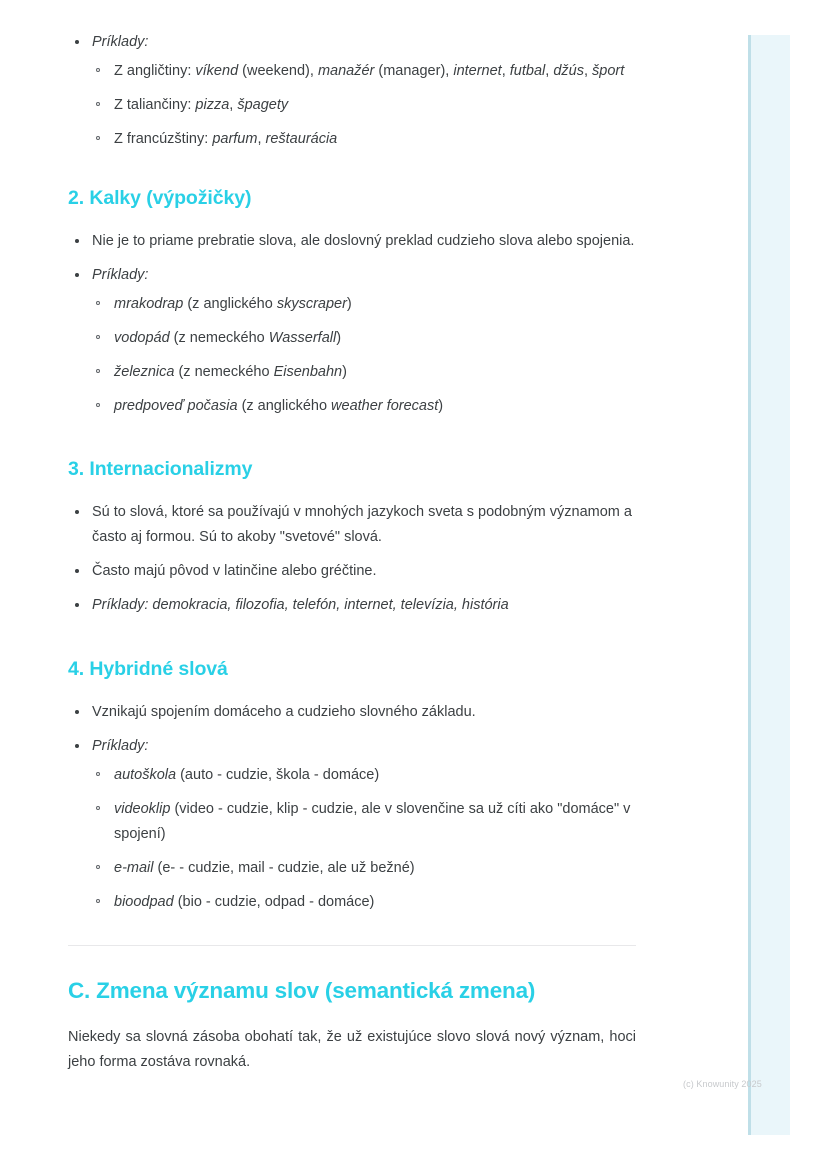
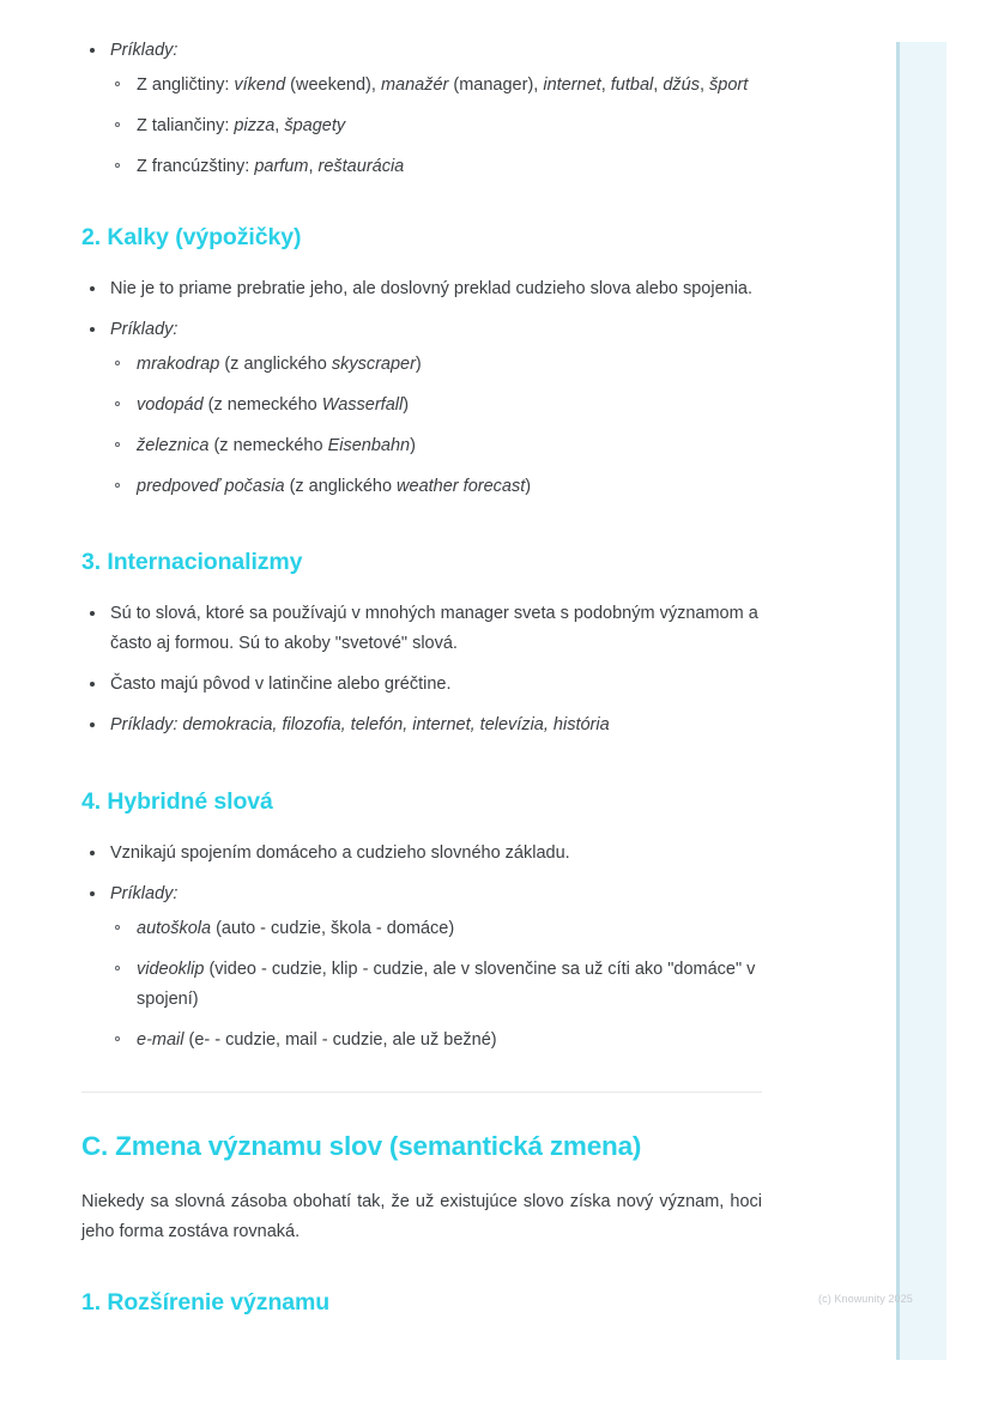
  Príklady:
  Z angličtiny: víkend (weekend), manažér (manager), internet, futbal, džús, šport
  Z taliančiny: pizza, špagety
  Z francúzštiny: parfum, reštaurácia
  2. Kalky (výpožičky)
- Nie je to priame prebratie slova, ale doslovný preklad cudzieho slova alebo spojenia.
+ Nie je to priame prebratie jeho, ale doslovný preklad cudzieho slova alebo spojenia.
  Príklady:
  mrakodrap (z anglického skyscraper)
  vodopád (z nemeckého Wasserfall)
  železnica (z nemeckého Eisenbahn)
  predpoveď počasia (z anglického weather forecast)
  3. Internacionalizmy
- Sú to slová, ktoré sa používajú v mnohých jazykoch sveta s podobným významom a často aj formou. Sú to akoby "svetové" slová.
+ Sú to slová, ktoré sa používajú v mnohých manager sveta s podobným významom a často aj formou. Sú to akoby "svetové" slová.
  Často majú pôvod v latinčine alebo gréčtine.
  Príklady: demokracia, filozofia, telefón, internet, televízia, história
  4. Hybridné slová
  Vznikajú spojením domáceho a cudzieho slovného základu.
  Príklady:
  autoškola (auto - cudzie, škola - domáce)
  videoklip (video - cudzie, klip - cudzie, ale v slovenčine sa už cíti ako "domáce" v spojení)
  e-mail (e- - cudzie, mail - cudzie, ale už bežné)
- bioodpad (bio - cudzie, odpad - domáce)
  C. Zmena významu slov (semantická zmena)
- Niekedy sa slovná zásoba obohatí tak, že už existujúce slovo slová nový význam, hoci jeho forma zostáva rovnaká.
+ Niekedy sa slovná zásoba obohatí tak, že už existujúce slovo získa nový význam, hoci jeho forma zostáva rovnaká.
+ 1. Rozšírenie významu
  (c) Knowunity 2025
